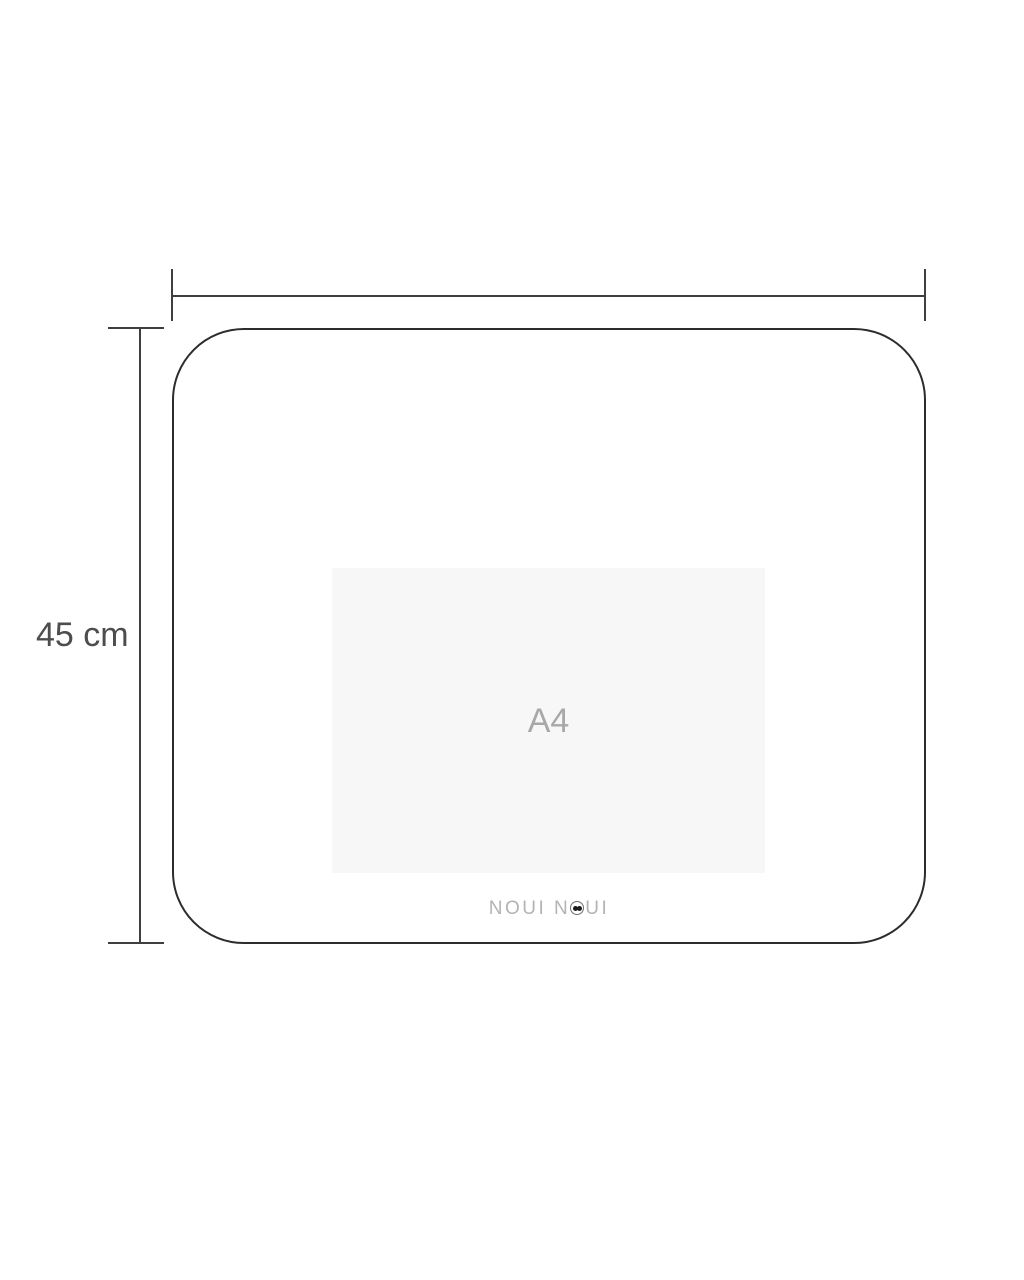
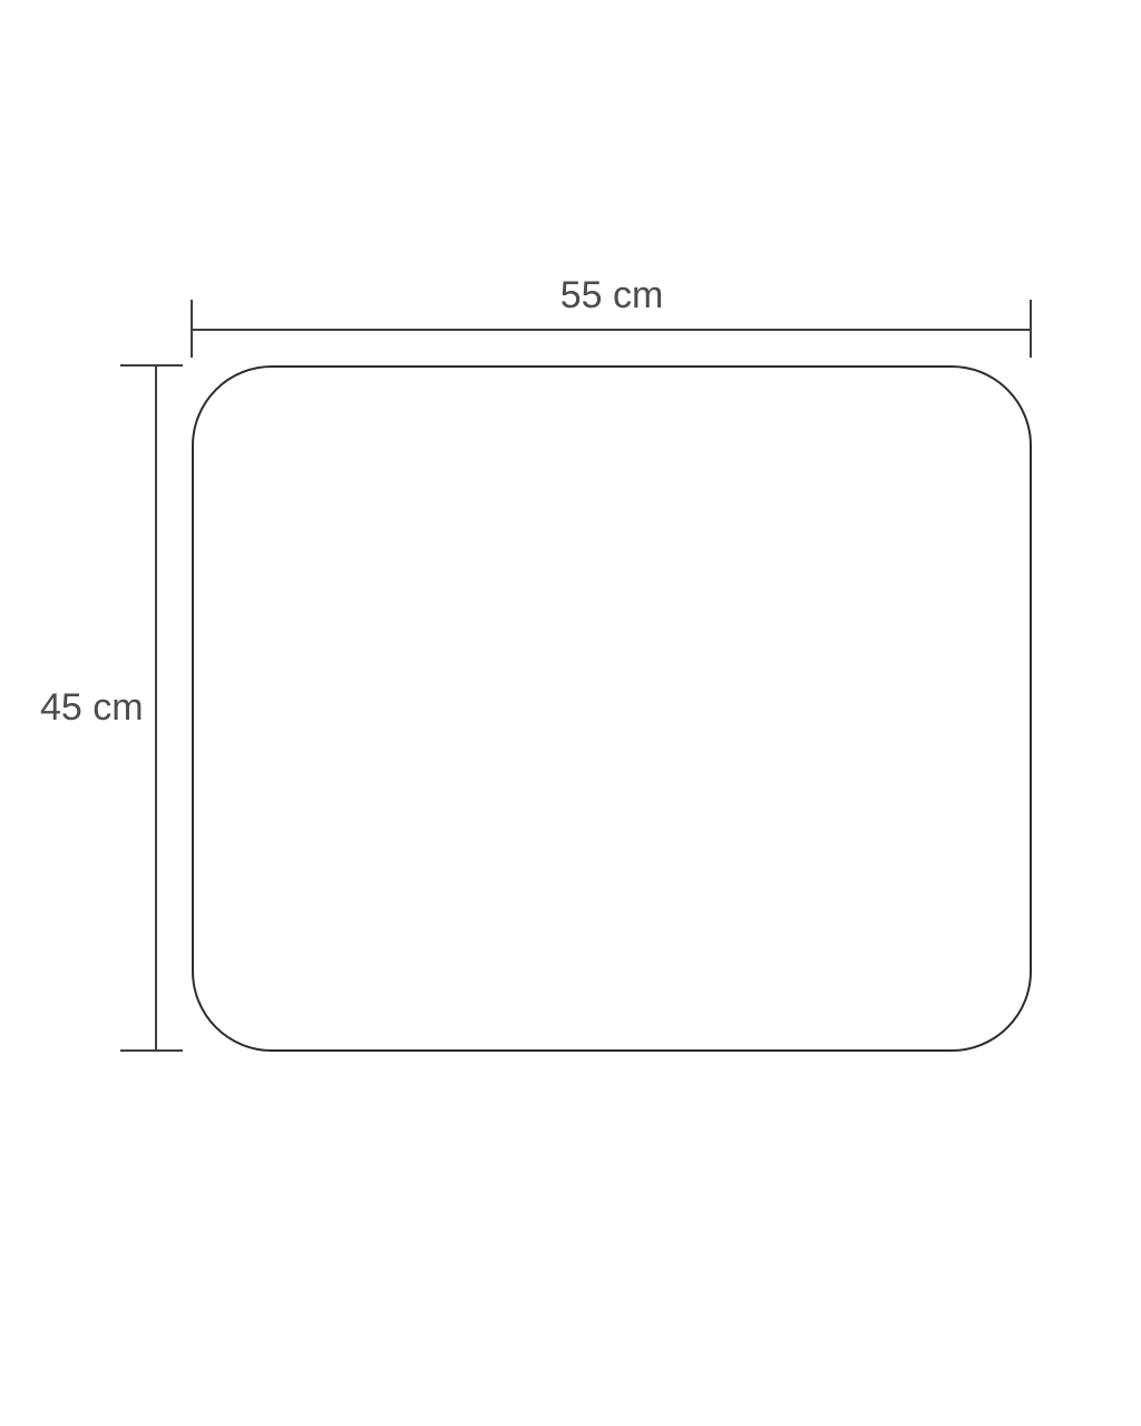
+ 55 cm
  45 cm
- A4
- NOUI N
- UI
